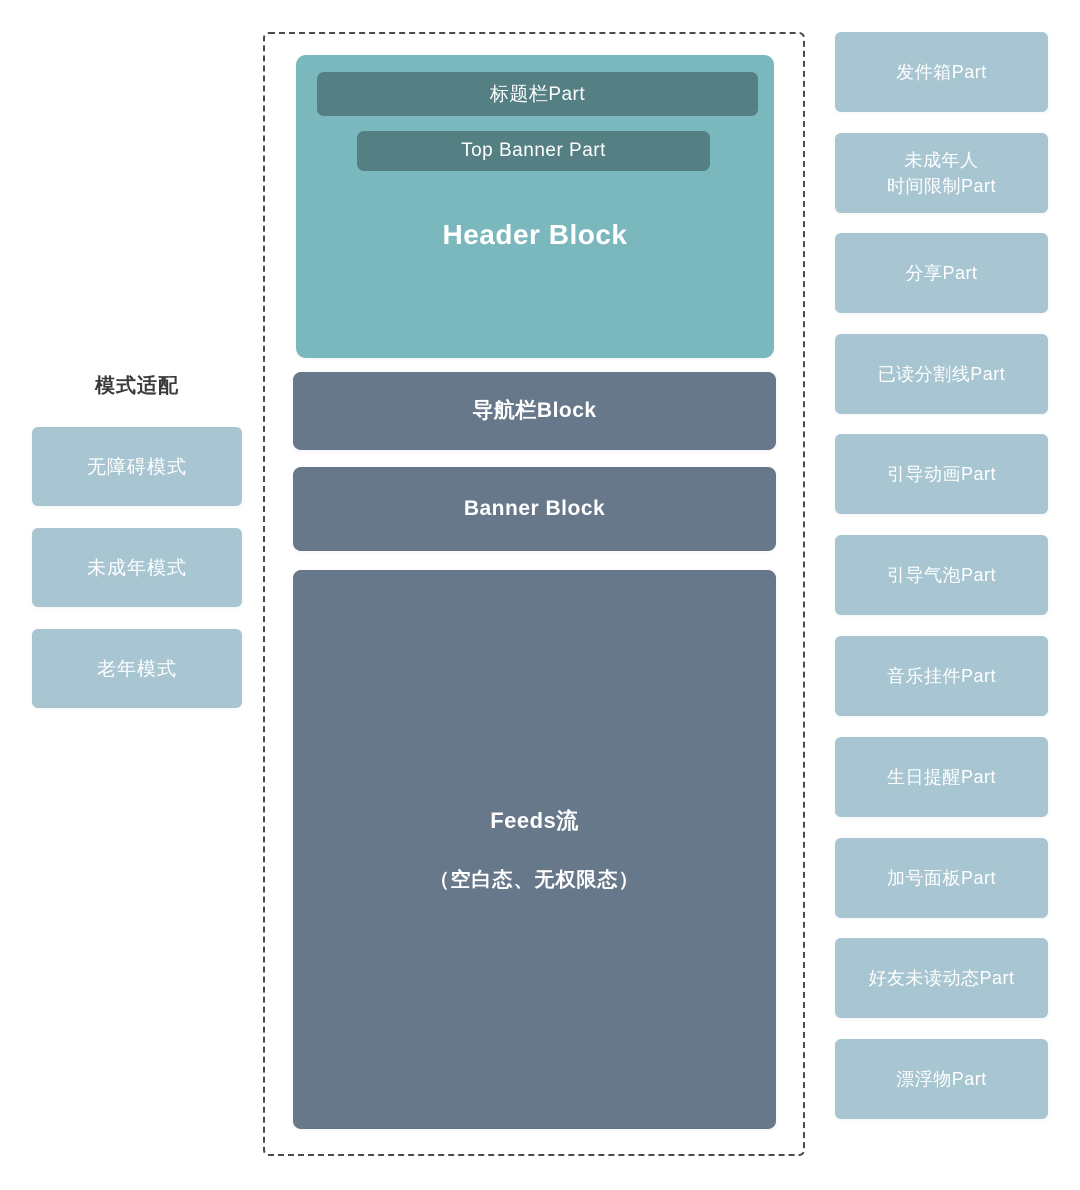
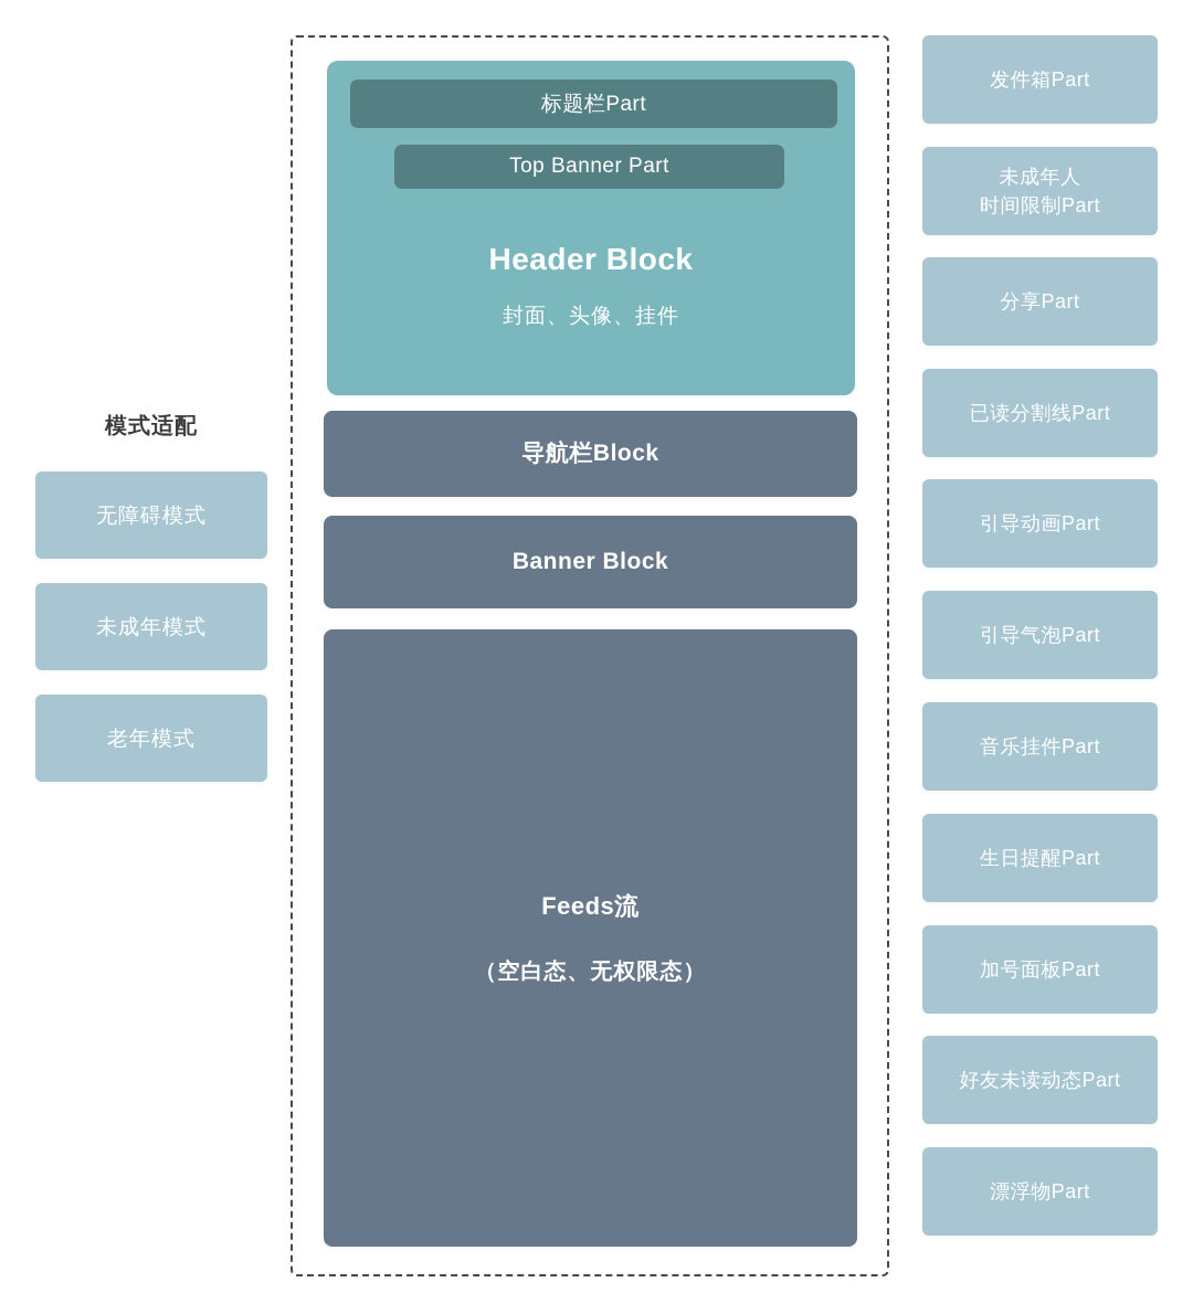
  模式适配
  无障碍模式
  未成年模式
  老年模式
  标题栏Part
  Top Banner Part
  Header Block
+ 封面、头像、挂件
  导航栏Block
  Banner Block
  Feeds流
  （空白态、无权限态）
  发件箱Part
  未成年人
  时间限制Part
  分享Part
  已读分割线Part
  引导动画Part
  引导气泡Part
  音乐挂件Part
  生日提醒Part
  加号面板Part
  好友未读动态Part
  漂浮物Part
